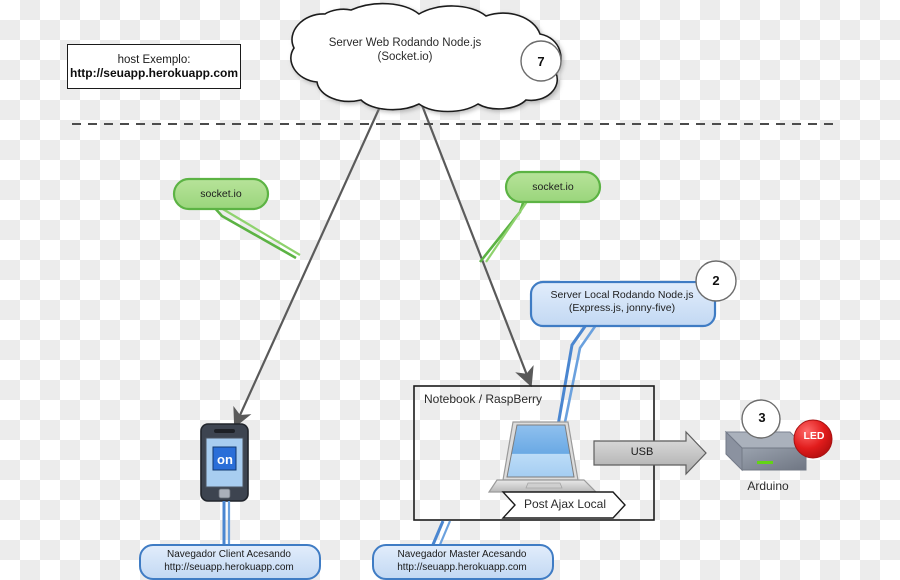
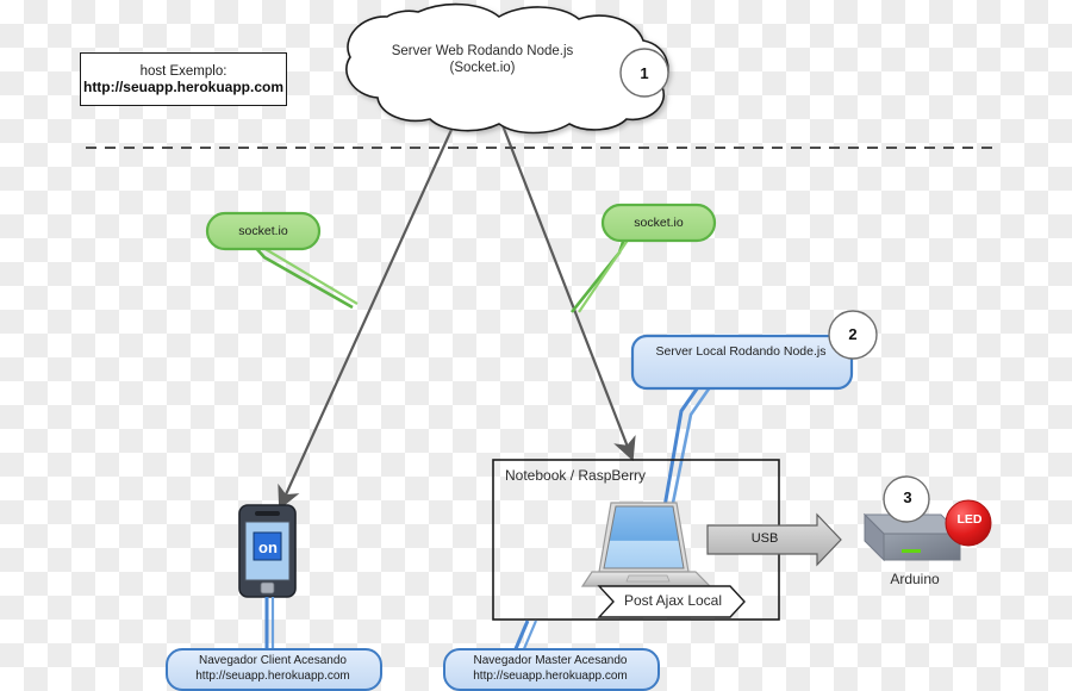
  host Exemplo:
  http://seuapp.herokuapp.com
  Server Web Rodando Node.js
  (Socket.io)
- 7
+ 1
  socket.io
  socket.io
  Server Local Rodando Node.js
- (Express.js, jonny-five)
  2
  Notebook / RaspBerry
  Post Ajax Local
  USB
  Arduino
  LED
  3
  on
  Navegador Client Acesando
  http://seuapp.herokuapp.com
  Navegador Master Acesando
  http://seuapp.herokuapp.com
